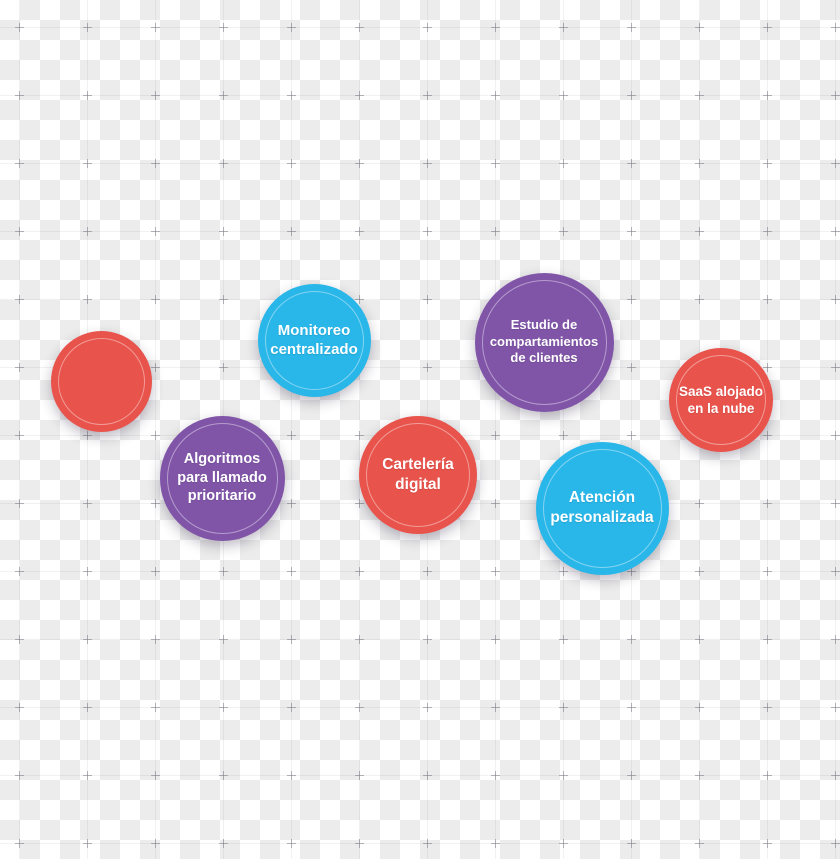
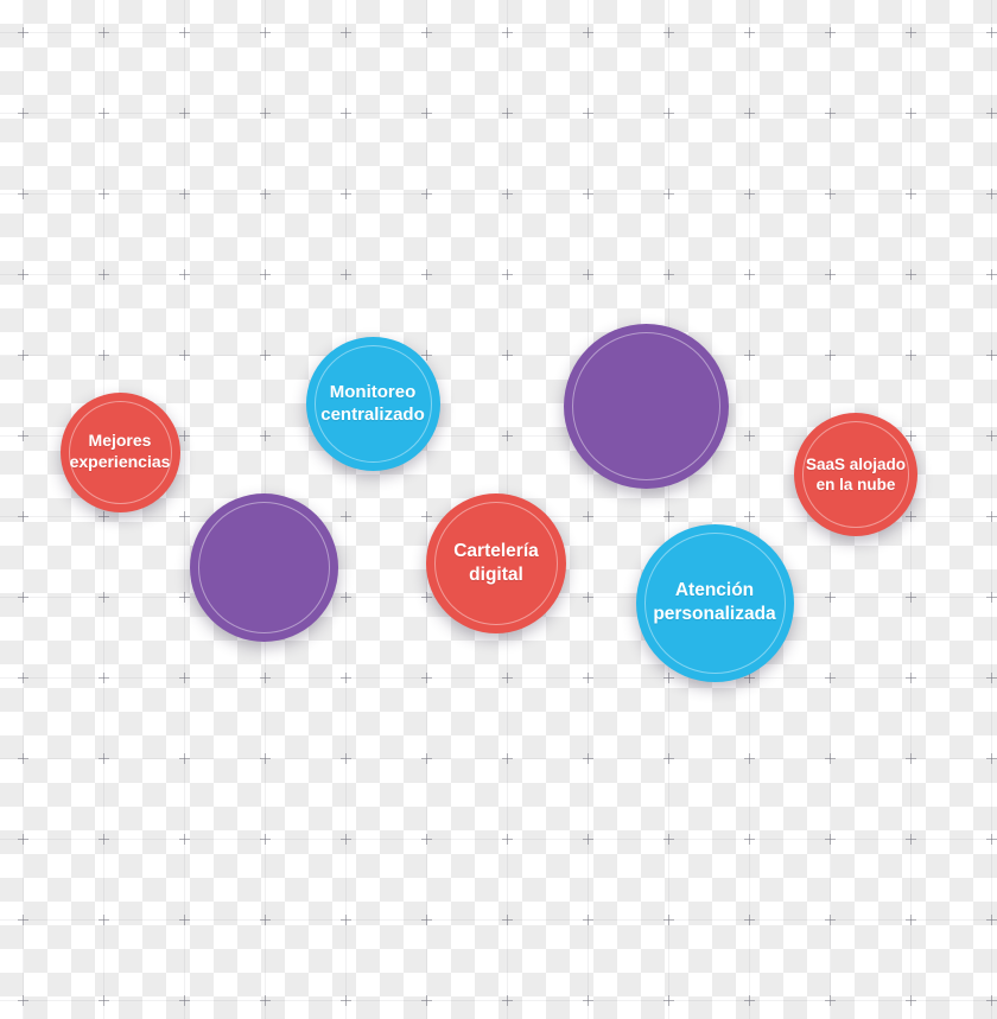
+ Mejores
+ experiencias
  Monitoreo
  centralizado
- Estudio de
- compartamientos
- de clientes
  SaaS alojado
  en la nube
- Algoritmos
- para llamado
- prioritario
  Cartelería
  digital
  Atención
  personalizada
